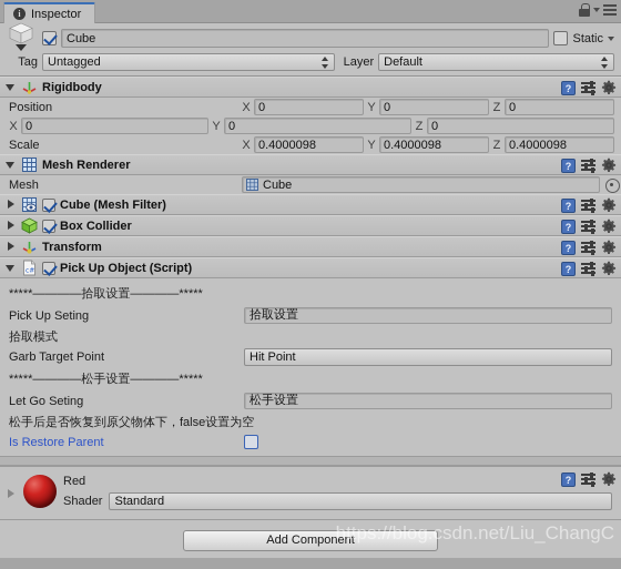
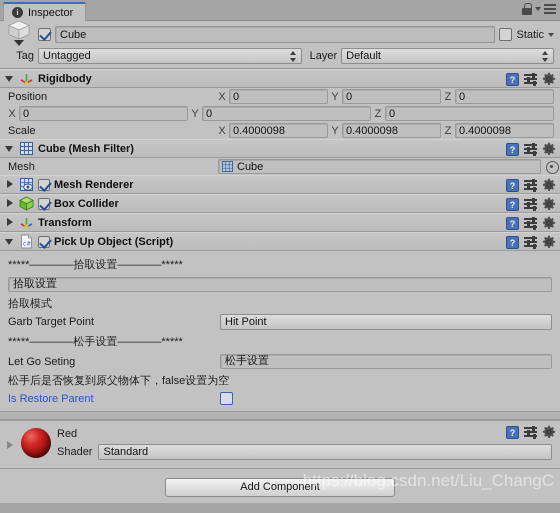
  i
  Inspector
  Cube
  Static
  Tag
  Untagged
  Layer
  Default
  Rigidbody
  ?
  Position
  X
  0
  Y
  0
  Z
  0
  X
  0
  Y
  0
  Z
  0
  Scale
  X
  0.4000098
  Y
  0.4000098
  Z
  0.4000098
- Mesh Renderer
+ Cube (Mesh Filter)
  ?
  Mesh
  Cube
- Cube (Mesh Filter)
+ Mesh Renderer
  ?
  Box Collider
  ?
  Transform
  ?
  Pick Up Object (Script)
  ?
  *****————拾取设置————*****
- Pick Up Seting
  拾取设置
  拾取模式
  Garb Target Point
  Hit Point
  *****————松手设置————*****
  Let Go Seting
  松手设置
  松手后是否恢复到原父物体下，false设置为空
  Is Restore Parent
  Red
  Shader
  Standard
  ?
  Add Component
  https://blog.csdn.net/Liu_ChangC
